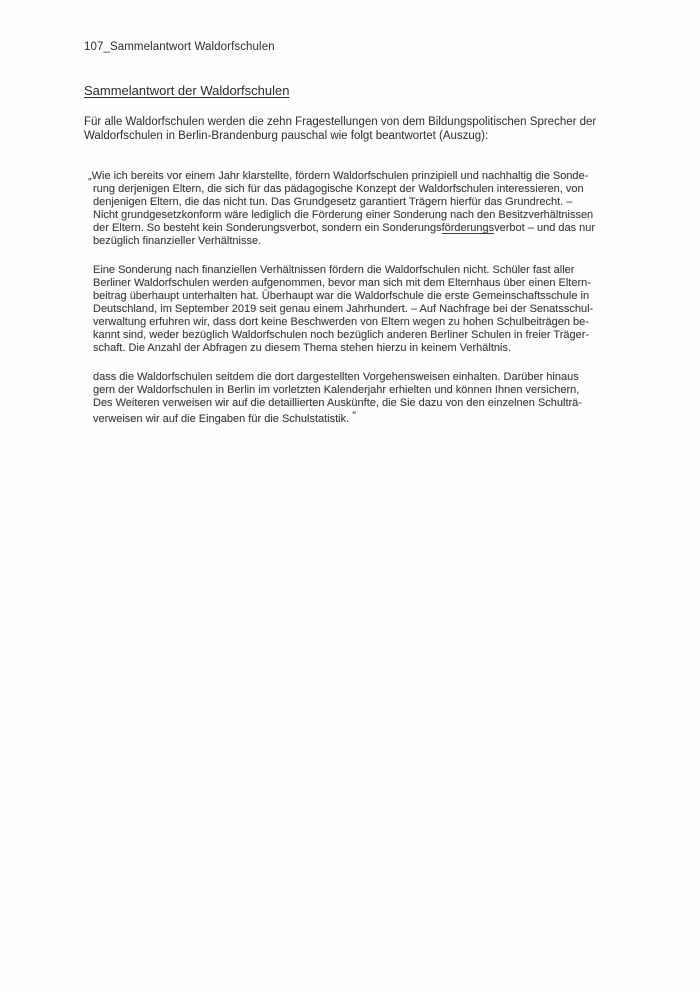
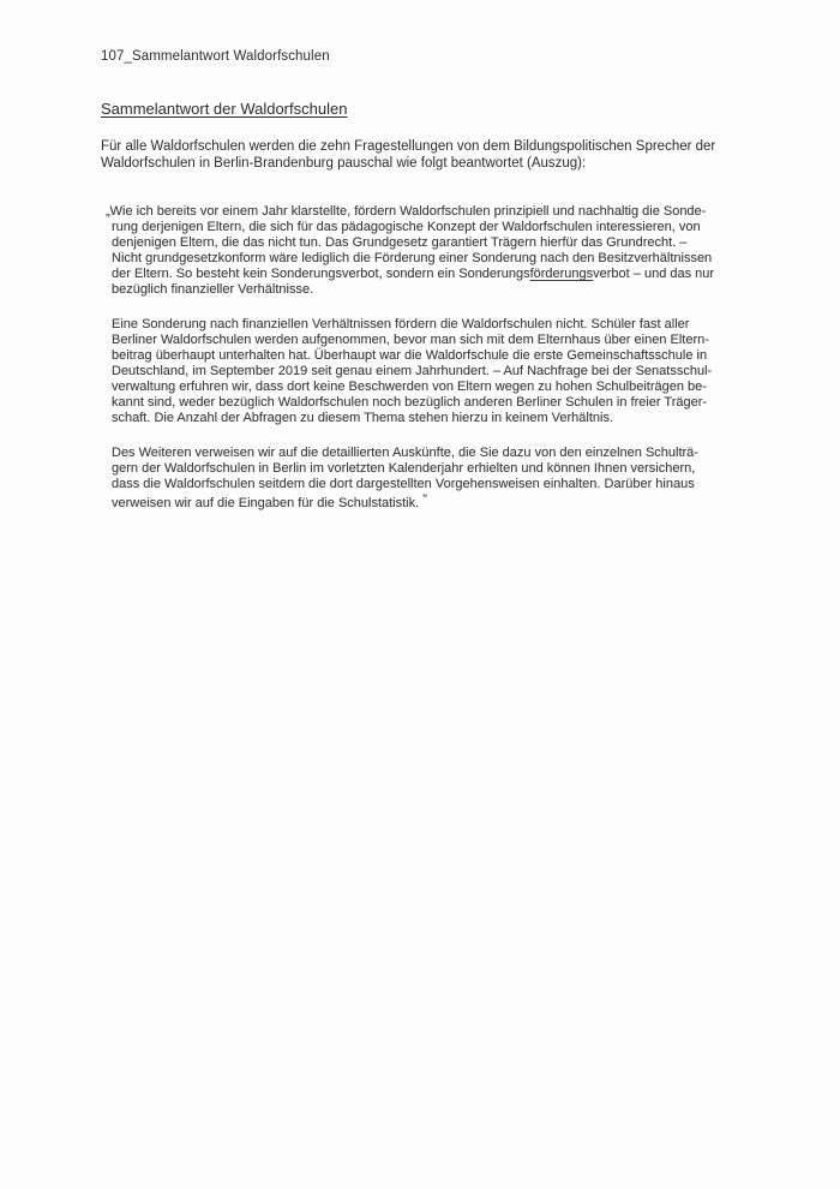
  107_Sammelantwort Waldorfschulen
  Sammelantwort der Waldorfschulen
  Für alle Waldorfschulen werden die zehn Fragestellungen von dem Bildungspolitischen Sprecher der
  Waldorfschulen in Berlin-Brandenburg pauschal wie folgt beantwortet (Auszug):
  „Wie ich bereits vor einem Jahr klarstellte, fördern Waldorfschulen prinzipiell und nachhaltig die Sonde-
  rung derjenigen Eltern, die sich für das pädagogische Konzept der Waldorfschulen interessieren, von
  denjenigen Eltern, die das nicht tun. Das Grundgesetz garantiert Trägern hierfür das Grundrecht. –
  Nicht grundgesetzkonform wäre lediglich die Förderung einer Sonderung nach den Besitzverhältnissen
  der Eltern. So besteht kein Sonderungsverbot, sondern ein Sonderungsförderungsverbot – und das nur
  bezüglich finanzieller Verhältnisse.
  Eine Sonderung nach finanziellen Verhältnissen fördern die Waldorfschulen nicht. Schüler fast aller
  Berliner Waldorfschulen werden aufgenommen, bevor man sich mit dem Elternhaus über einen Eltern-
  beitrag überhaupt unterhalten hat. Überhaupt war die Waldorfschule die erste Gemeinschaftsschule in
  Deutschland, im September 2019 seit genau einem Jahrhundert. – Auf Nachfrage bei der Senatsschul-
  verwaltung erfuhren wir, dass dort keine Beschwerden von Eltern wegen zu hohen Schulbeiträgen be-
  kannt sind, weder bezüglich Waldorfschulen noch bezüglich anderen Berliner Schulen in freier Träger-
  schaft. Die Anzahl der Abfragen zu diesem Thema stehen hierzu in keinem Verhältnis.
- dass die Waldorfschulen seitdem die dort dargestellten Vorgehensweisen einhalten. Darüber hinaus
+ Des Weiteren verweisen wir auf die detaillierten Auskünfte, die Sie dazu von den einzelnen Schulträ-
  gern der Waldorfschulen in Berlin im vorletzten Kalenderjahr erhielten und können Ihnen versichern,
- Des Weiteren verweisen wir auf die detaillierten Auskünfte, die Sie dazu von den einzelnen Schulträ-
+ dass die Waldorfschulen seitdem die dort dargestellten Vorgehensweisen einhalten. Darüber hinaus
  verweisen wir auf die Eingaben für die Schulstatistik. ”
